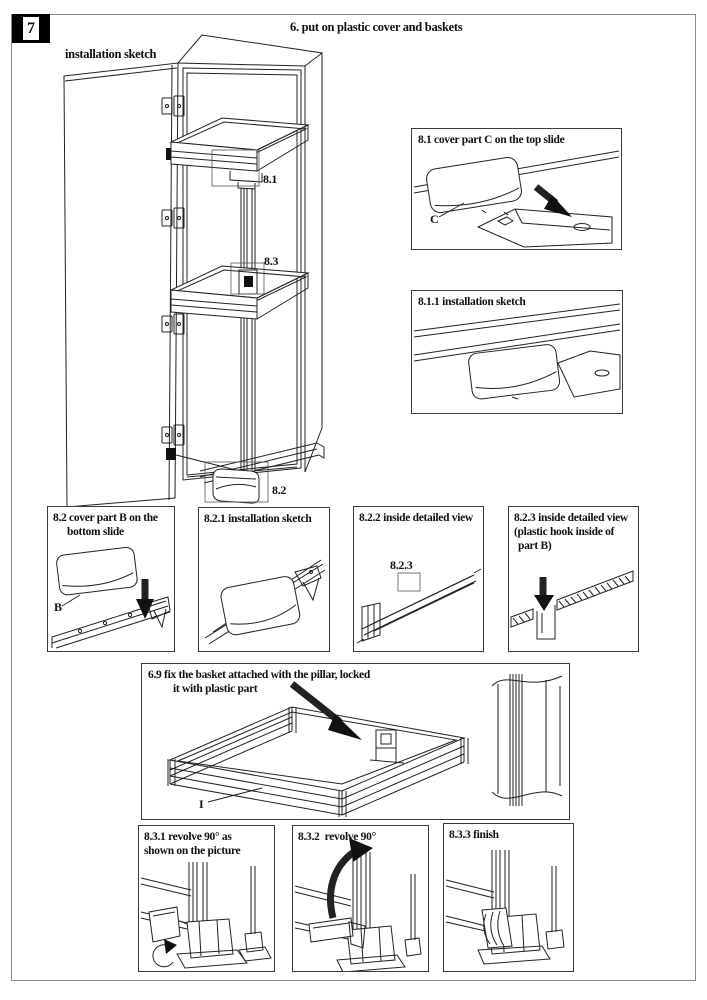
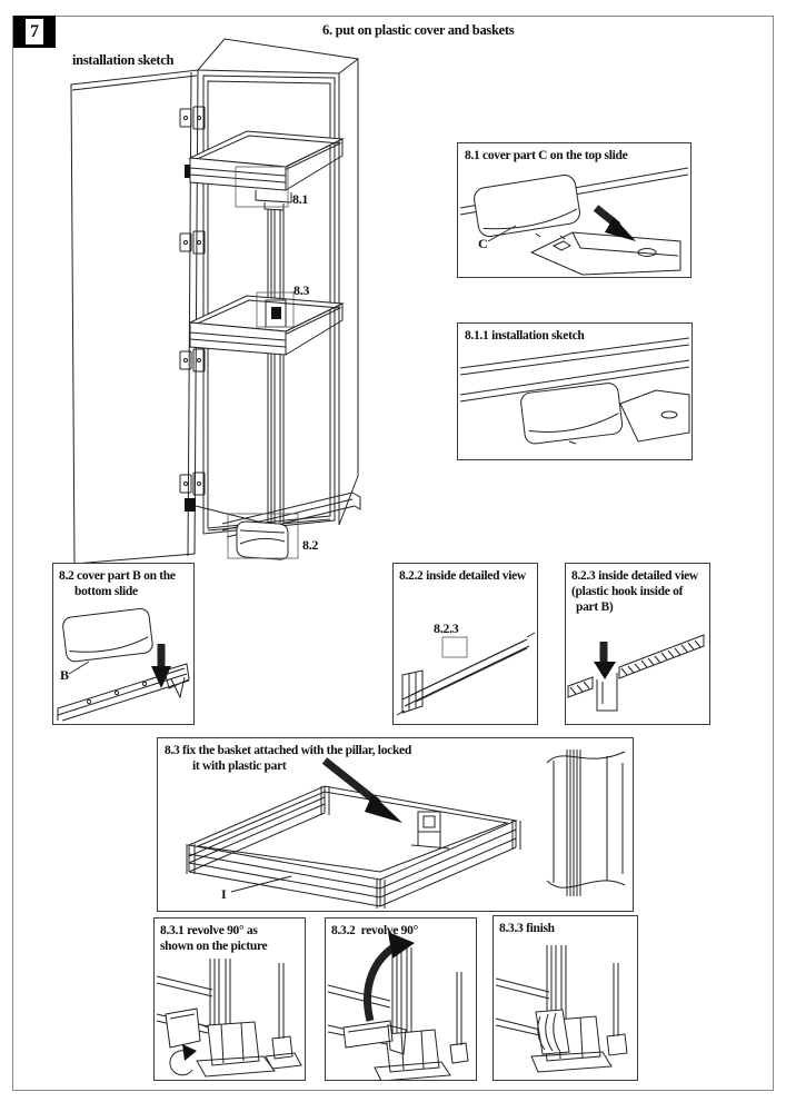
  7
  6. put on plastic cover and baskets
  installation sketch
  8.1
  8.3
  8.2
  8.1 cover part C on the top slide
  C
  8.1.1 installation sketch
  8.2 cover part B on the
  bottom slide
  B
- 8.2.1 installation sketch
  8.2.2 inside detailed view
  8.2.3
  8.2.3 inside detailed view
  (plastic hook inside of
  part B)
- 6.9 fix the basket attached with the pillar, locked
+ 8.3 fix the basket attached with the pillar, locked
  it with plastic part
  I
  8.3.1 revolve 90° as
  shown on the picture
  8.3.2 revolve 90°
  8.3.3 finish
